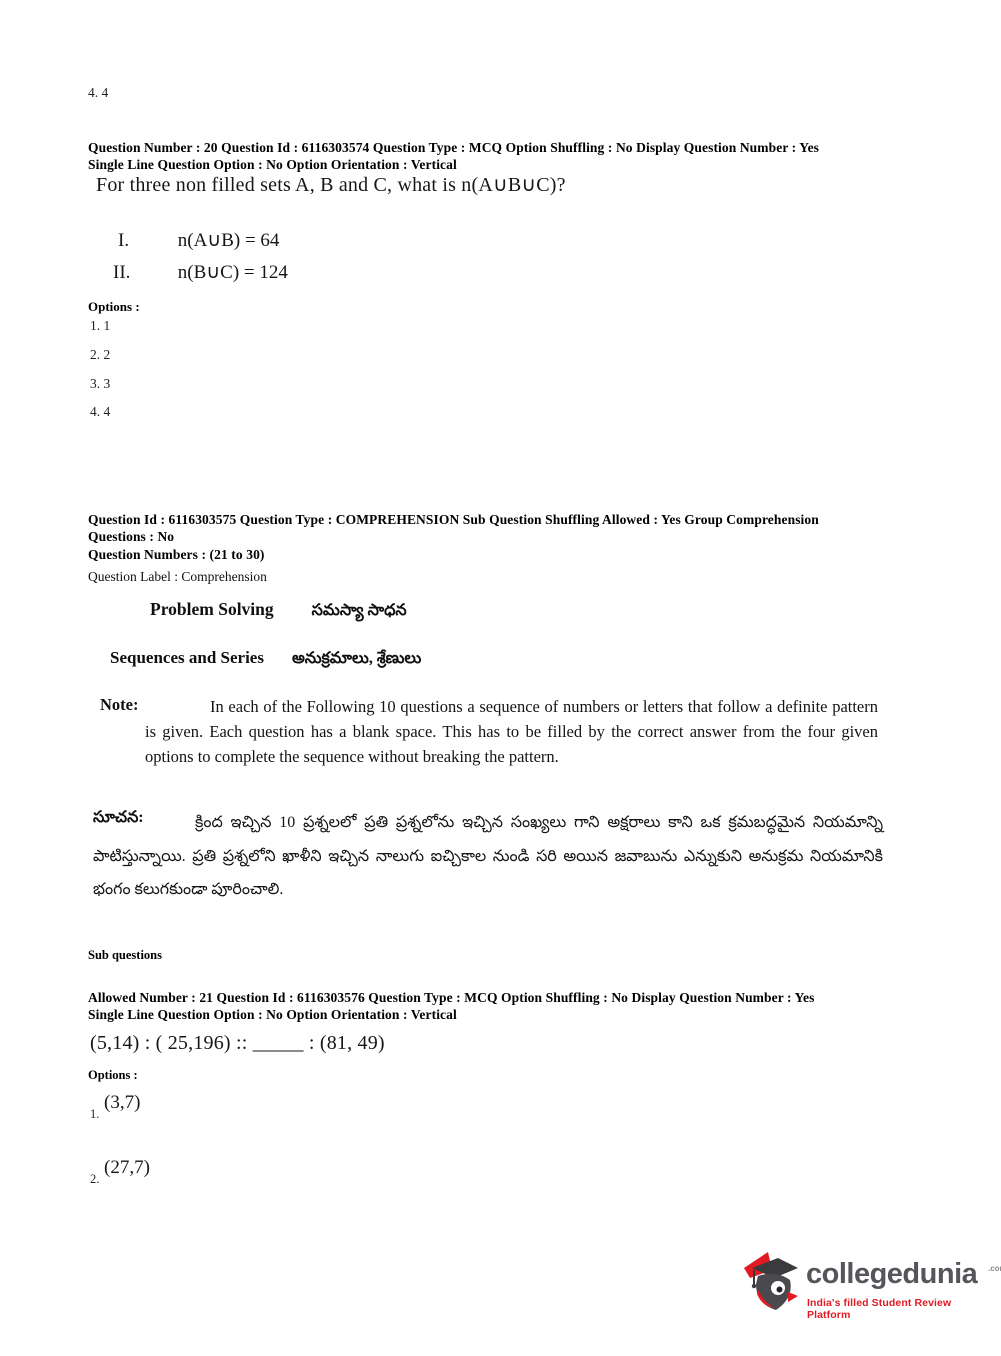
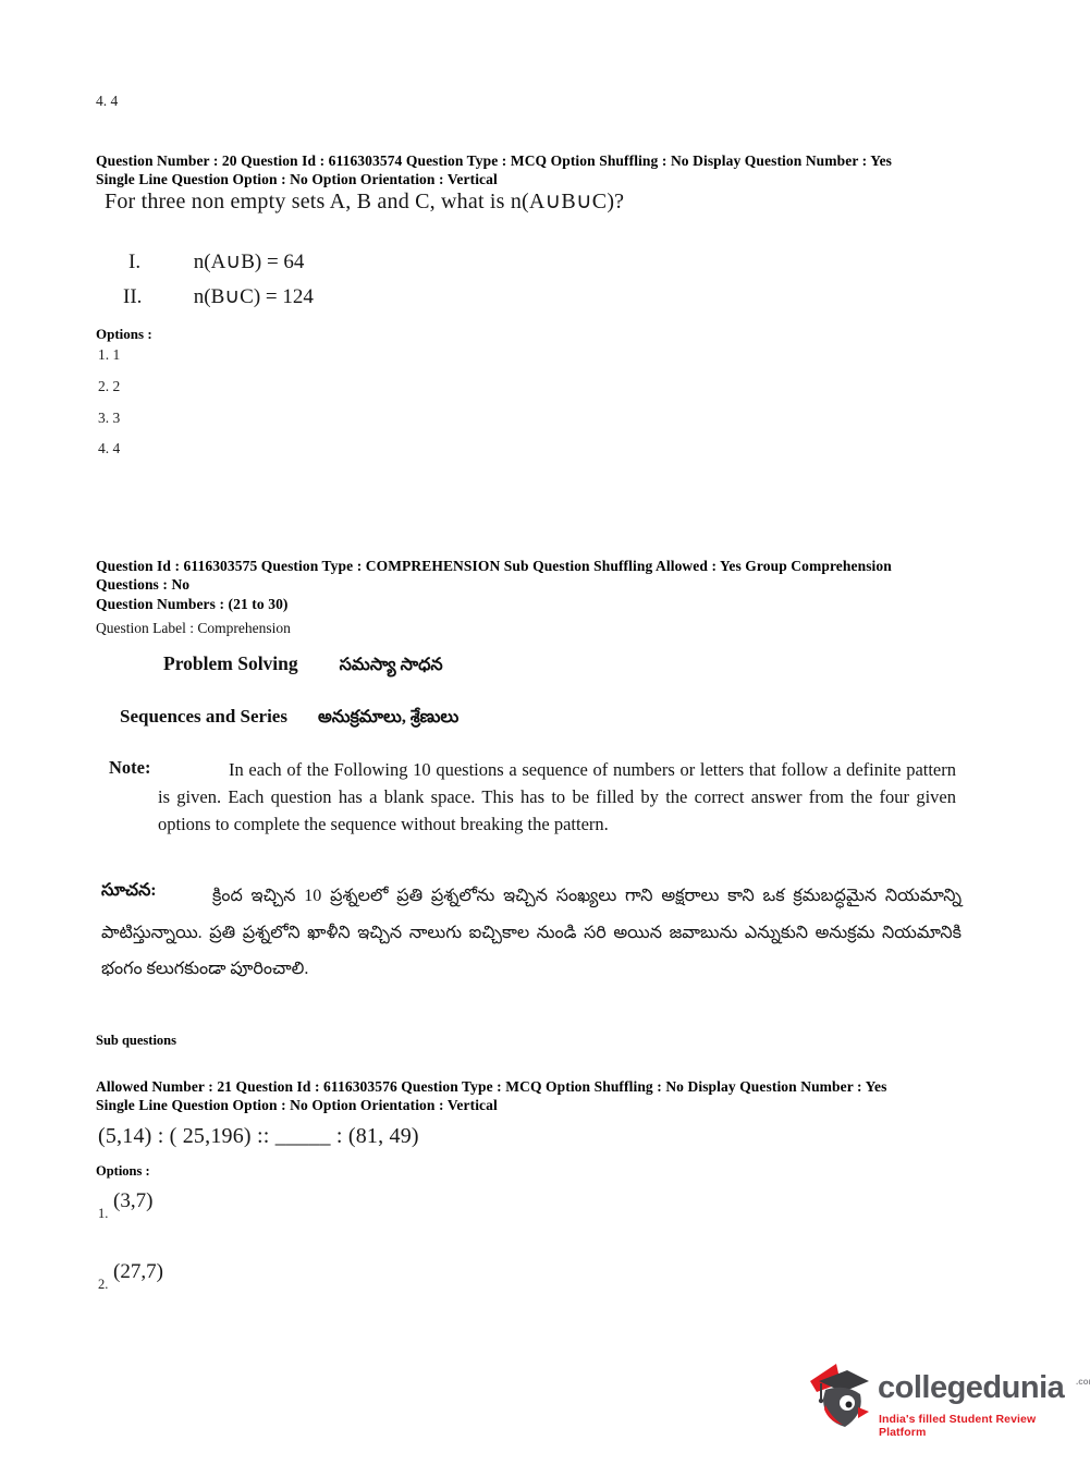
  4. 4
  Question Number : 20 Question Id : 6116303574 Question Type : MCQ Option Shuffling : No Display Question Number : Yes
  Single Line Question Option : No Option Orientation : Vertical
- For three non filled sets A, B and C, what is n(A∪B∪C)?
+ For three non empty sets A, B and C, what is n(A∪B∪C)?
  I. n(A∪B) = 64
  II. n(B∪C) = 124
  Options :
  1. 1
  2. 2
  3. 3
  4. 4
  Question Id : 6116303575 Question Type : COMPREHENSION Sub Question Shuffling Allowed : Yes Group Comprehension
  Questions : No
  Question Numbers : (21 to 30)
  Question Label : Comprehension
  Problem Solving
  సమస్యా సాధన
  Sequences and Series
  అనుక్రమాలు, శ్రేణులు
  Note:
  In each of the Following 10 questions a sequence of numbers or letters that follow a definite pattern is given. Each question has a blank space. This has to be filled by the correct answer from the four given options to complete the sequence without breaking the pattern.
  సూచన:
  క్రింద ఇచ్చిన 10 ప్రశ్నలలో ప్రతి ప్రశ్నలోను ఇచ్చిన సంఖ్యలు గాని అక్షరాలు కాని ఒక క్రమబద్ధమైన నియమాన్ని పాటిస్తున్నాయి. ప్రతి ప్రశ్నలోని ఖాళీని ఇచ్చిన నాలుగు ఐచ్చికాల నుండి సరి అయిన జవాబును ఎన్నుకుని అనుక్రమ నియమానికి భంగం కలుగకుండా పూరించాలి.
  Sub questions
  Allowed Number : 21 Question Id : 6116303576 Question Type : MCQ Option Shuffling : No Display Question Number : Yes
  Single Line Question Option : No Option Orientation : Vertical
  (5,14) : ( 25,196) :: _____ : (81, 49)
  Options :
  1.
  (3,7)
  2.
  (27,7)
  collegedunia
  .co
  India's filled Student Review Platform
